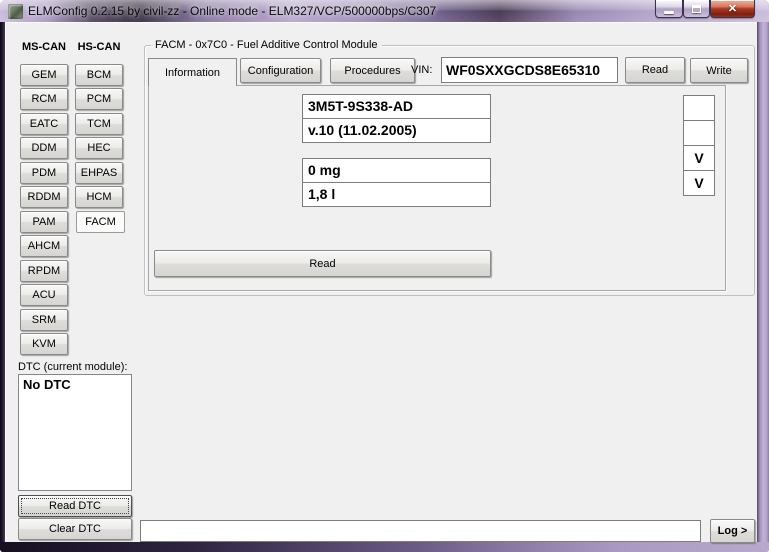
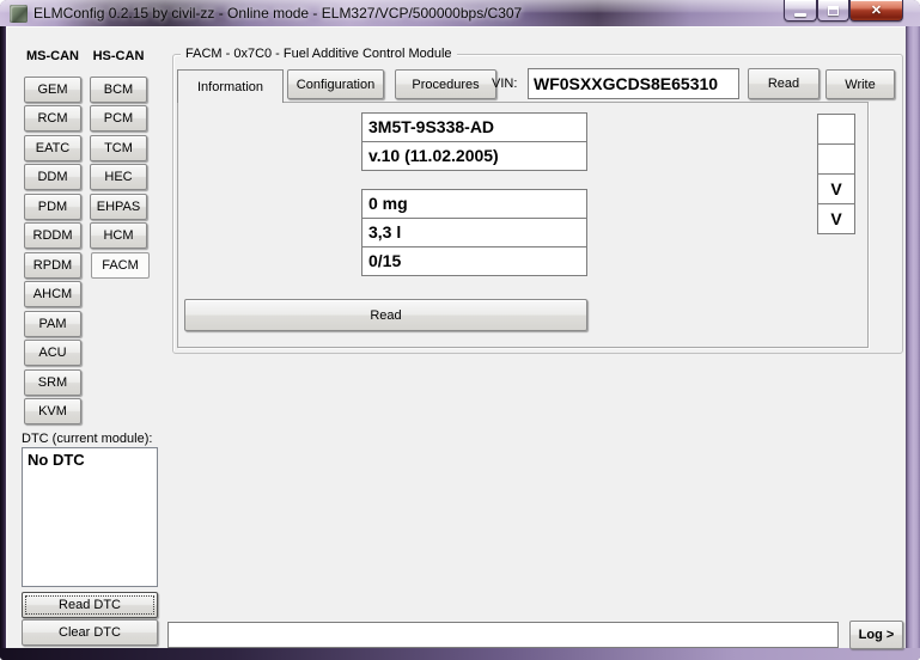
  ELMConfig 0.2.15 by civil-zz - Online mode - ELM327/VCP/500000bps/C307
  MS-CAN
  HS-CAN
  GEM
  RCM
  EATC
  DDM
  PDM
  RDDM
- PAM
+ RPDM
  AHCM
- RPDM
+ PAM
  ACU
  SRM
  KVM
  BCM
  PCM
  TCM
  HEC
  EHPAS
  HCM
  FACM
  FACM - 0x7C0 - Fuel Additive Control Module
  Information
  Configuration
  Procedures
  VIN:
  WF0SXXGCDS8E65310
  Read
  Write
  3M5T-9S338-AD
  v.10 (11.02.2005)
  0 mg
- 1,8 l
+ 3,3 l
+ 0/15
  V
  V
  Read
  DTC (current module):
  No DTC
  Read DTC
  Clear DTC
  Log >
